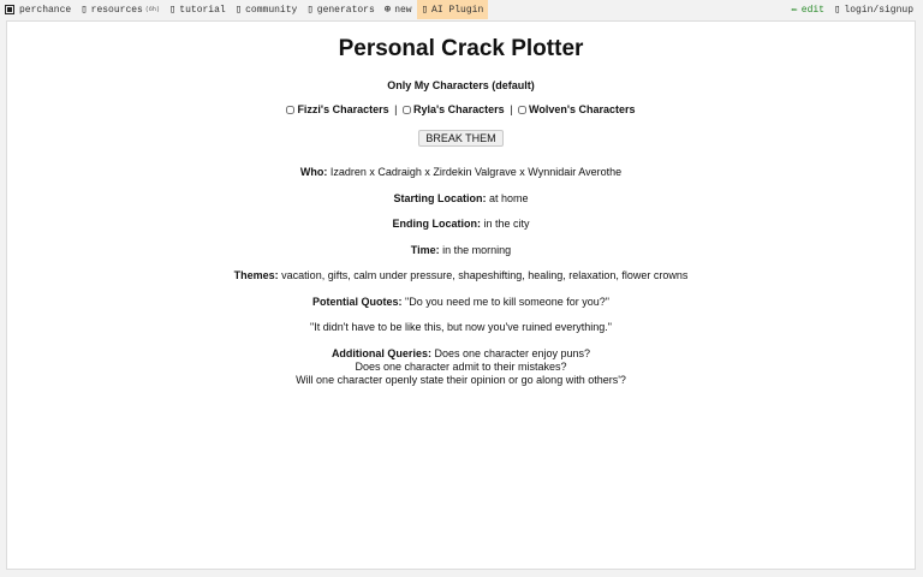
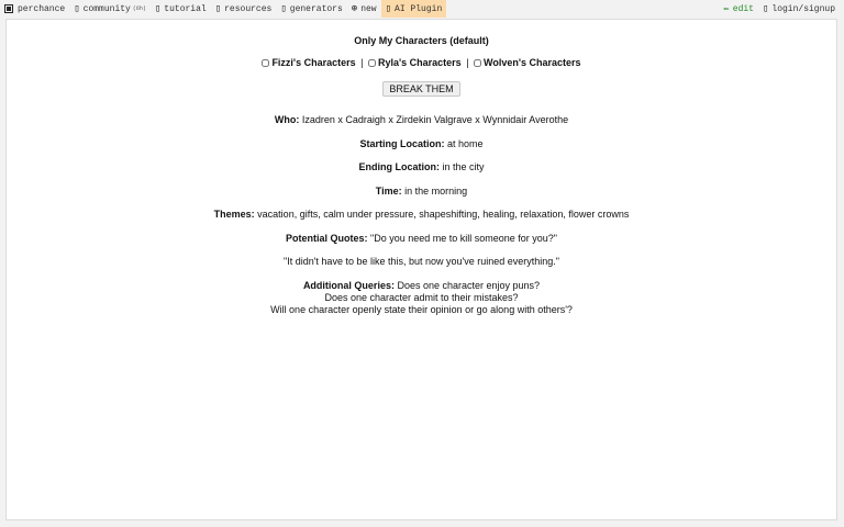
  perchance
  ▯
- resources
+ community
  ▯
  tutorial
  ▯
- community
+ resources
  ▯
  generators
  ⊕
  new
  ▯
  AI Plugin
  ✏
  edit
  ▯
  login/signup
- Personal Crack Plotter
  Only My Characters (default)
  Fizzi's Characters | Ryla's Characters | Wolven's Characters
  BREAK THEM
  Who: Izadren x Cadraigh x Zirdekin Valgrave x Wynnidair Averothe
  Starting Location: at home
  Ending Location: in the city
  Time: in the morning
  Themes: vacation, gifts, calm under pressure, shapeshifting, healing, relaxation, flower crowns
  Potential Quotes: "Do you need me to kill someone for you?"
  "It didn't have to be like this, but now you've ruined everything."
  Additional Queries: Does one character enjoy puns?
  Does one character admit to their mistakes?
  Will one character openly state their opinion or go along with others'?
